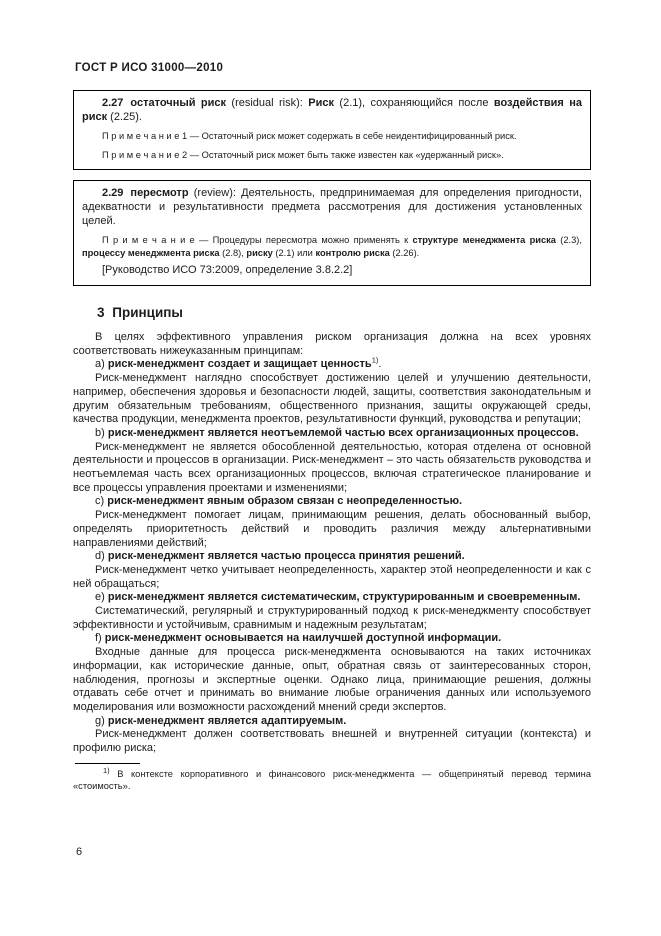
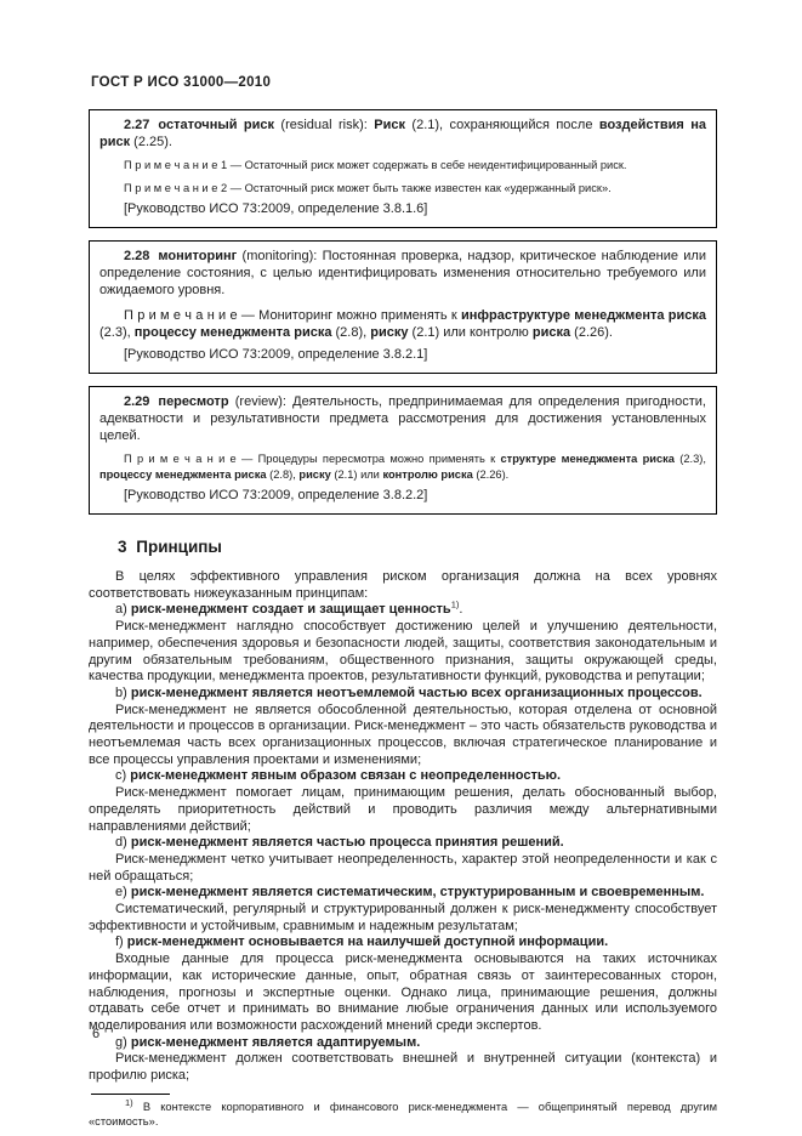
  ГОСТ Р ИСО 31000—2010
  2.27 остаточный риск (residual risk): Риск (2.1), сохраняющийся после воздействия на риск (2.25).
  П р и м е ч а н и е 1 — Остаточный риск может содержать в себе неидентифицированный риск.
  П р и м е ч а н и е 2 — Остаточный риск может быть также известен как «удержанный риск».
+ [Руководство ИСО 73:2009, определение 3.8.1.6]
+ 2.28 мониторинг (monitoring): Постоянная проверка, надзор, критическое наблюдение или определение состояния, с целью идентифицировать изменения относительно требуемого или ожидаемого уровня.
+ П р и м е ч а н и е — Мониторинг можно применять к инфраструктуре менеджмента риска (2.3), процессу менеджмента риска (2.8), риску (2.1) или контролю риска (2.26).
+ [Руководство ИСО 73:2009, определение 3.8.2.1]
  2.29 пересмотр (review): Деятельность, предпринимаемая для определения пригодности, адекватности и результативности предмета рассмотрения для достижения установленных целей.
  П р и м е ч а н и е — Процедуры пересмотра можно применять к структуре менеджмента риска (2.3), процессу менеджмента риска (2.8), риску (2.1) или контролю риска (2.26).
  [Руководство ИСО 73:2009, определение 3.8.2.2]
  3 Принципы
  В целях эффективного управления риском организация должна на всех уровнях соответствовать нижеуказанным принципам:
  a) риск-менеджмент создает и защищает ценность1).
  Риск-менеджмент наглядно способствует достижению целей и улучшению деятельности, например, обеспечения здоровья и безопасности людей, защиты, соответствия законодательным и другим обязательным требованиям, общественного признания, защиты окружающей среды, качества продукции, менеджмента проектов, результативности функций, руководства и репутации;
  b) риск-менеджмент является неотъемлемой частью всех организационных процессов.
  Риск-менеджмент не является обособленной деятельностью, которая отделена от основной деятельности и процессов в организации. Риск-менеджмент – это часть обязательств руководства и неотъемлемая часть всех организационных процессов, включая стратегическое планирование и все процессы управления проектами и изменениями;
  c) риск-менеджмент явным образом связан с неопределенностью.
  Риск-менеджмент помогает лицам, принимающим решения, делать обоснованный выбор, определять приоритетность действий и проводить различия между альтернативными направлениями действий;
  d) риск-менеджмент является частью процесса принятия решений.
  Риск-менеджмент четко учитывает неопределенность, характер этой неопределенности и как с ней обращаться;
  e) риск-менеджмент является систематическим, структурированным и своевременным.
- Систематический, регулярный и структурированный подход к риск-менеджменту способствует эффективности и устойчивым, сравнимым и надежным результатам;
+ Систематический, регулярный и структурированный должен к риск-менеджменту способствует эффективности и устойчивым, сравнимым и надежным результатам;
  f) риск-менеджмент основывается на наилучшей доступной информации.
  Входные данные для процесса риск-менеджмента основываются на таких источниках информации, как исторические данные, опыт, обратная связь от заинтересованных сторон, наблюдения, прогнозы и экспертные оценки. Однако лица, принимающие решения, должны отдавать себе отчет и принимать во внимание любые ограничения данных или используемого моделирования или возможности расхождений мнений среди экспертов.
  g) риск-менеджмент является адаптируемым.
  Риск-менеджмент должен соответствовать внешней и внутренней ситуации (контекста) и профилю риска;
- 1) В контексте корпоративного и финансового риск-менеджмента — общепринятый перевод термина «стоимость».
+ 1) В контексте корпоративного и финансового риск-менеджмента — общепринятый перевод другим «стоимость».
  6
